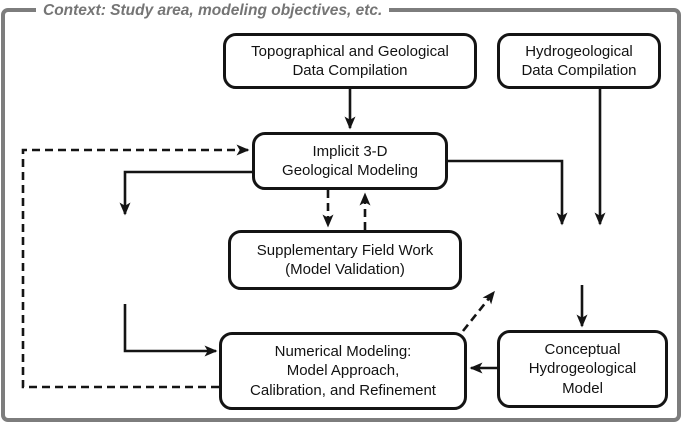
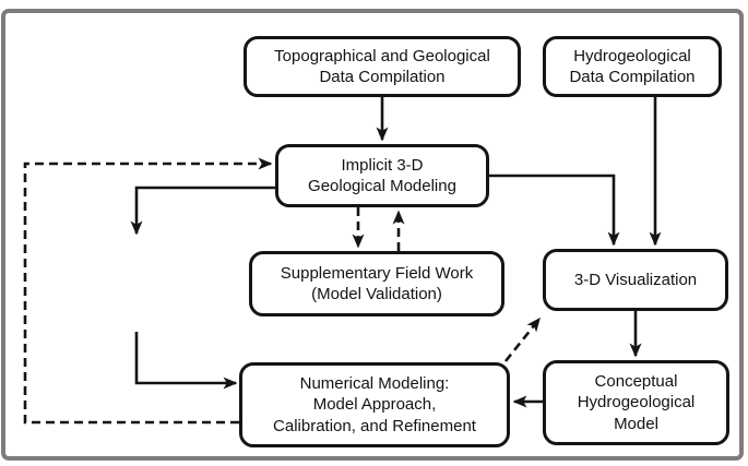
- Context: Study area, modeling objectives, etc.
  Topographical and Geological
  Data Compilation
  Hydrogeological
  Data Compilation
  Implicit 3-D
  Geological Modeling
  Supplementary Field Work
  (Model Validation)
+ 3-D Visualization
  Numerical Modeling:
  Model Approach,
  Calibration, and Refinement
  Conceptual
  Hydrogeological
  Model
